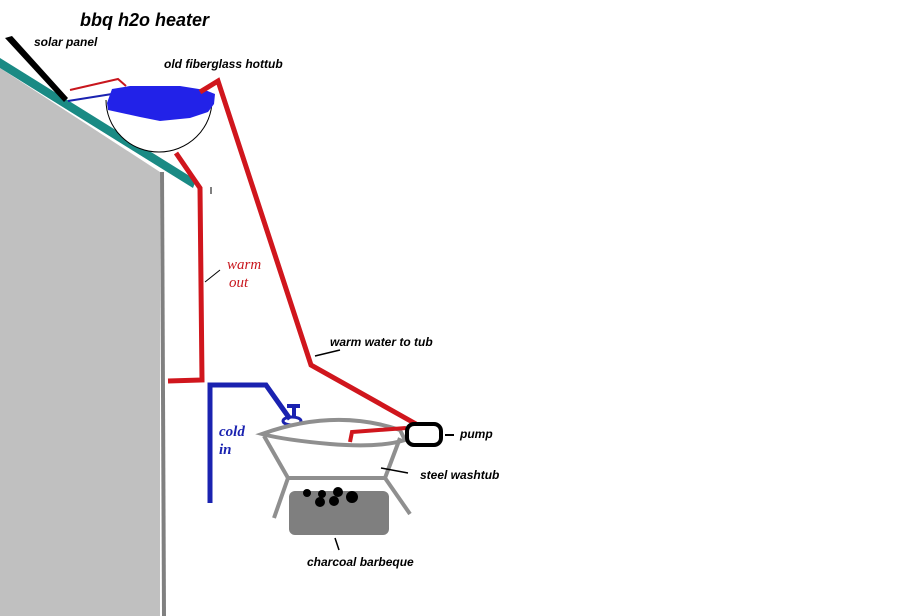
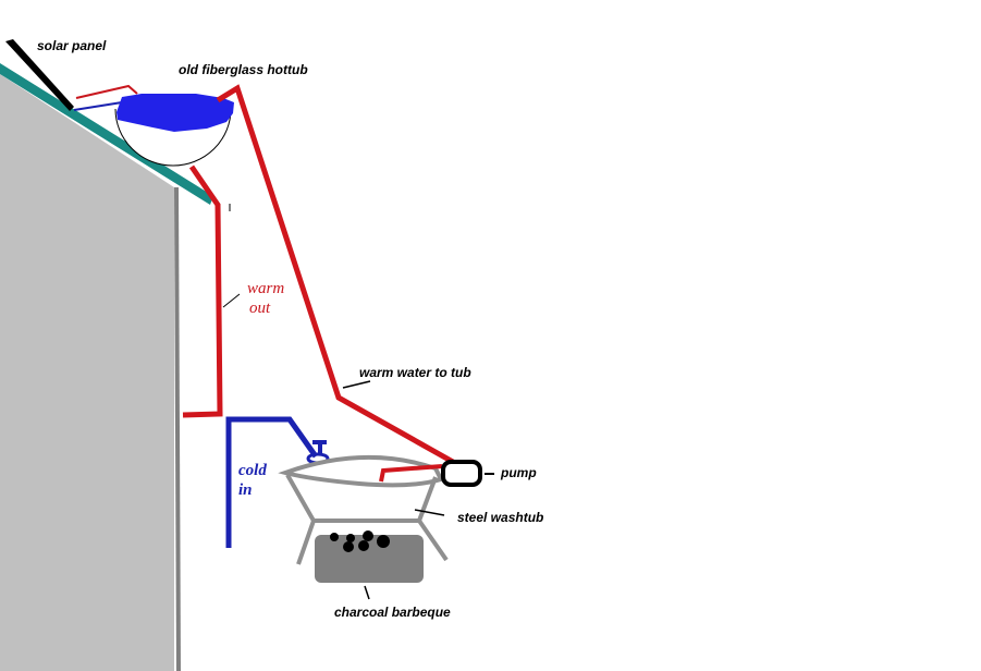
- bbq h2o heater
  solar panel
  old fiberglass hottub
  warm
  out
  warm water to tub
  cold
  in
  pump
  steel washtub
  charcoal barbeque
